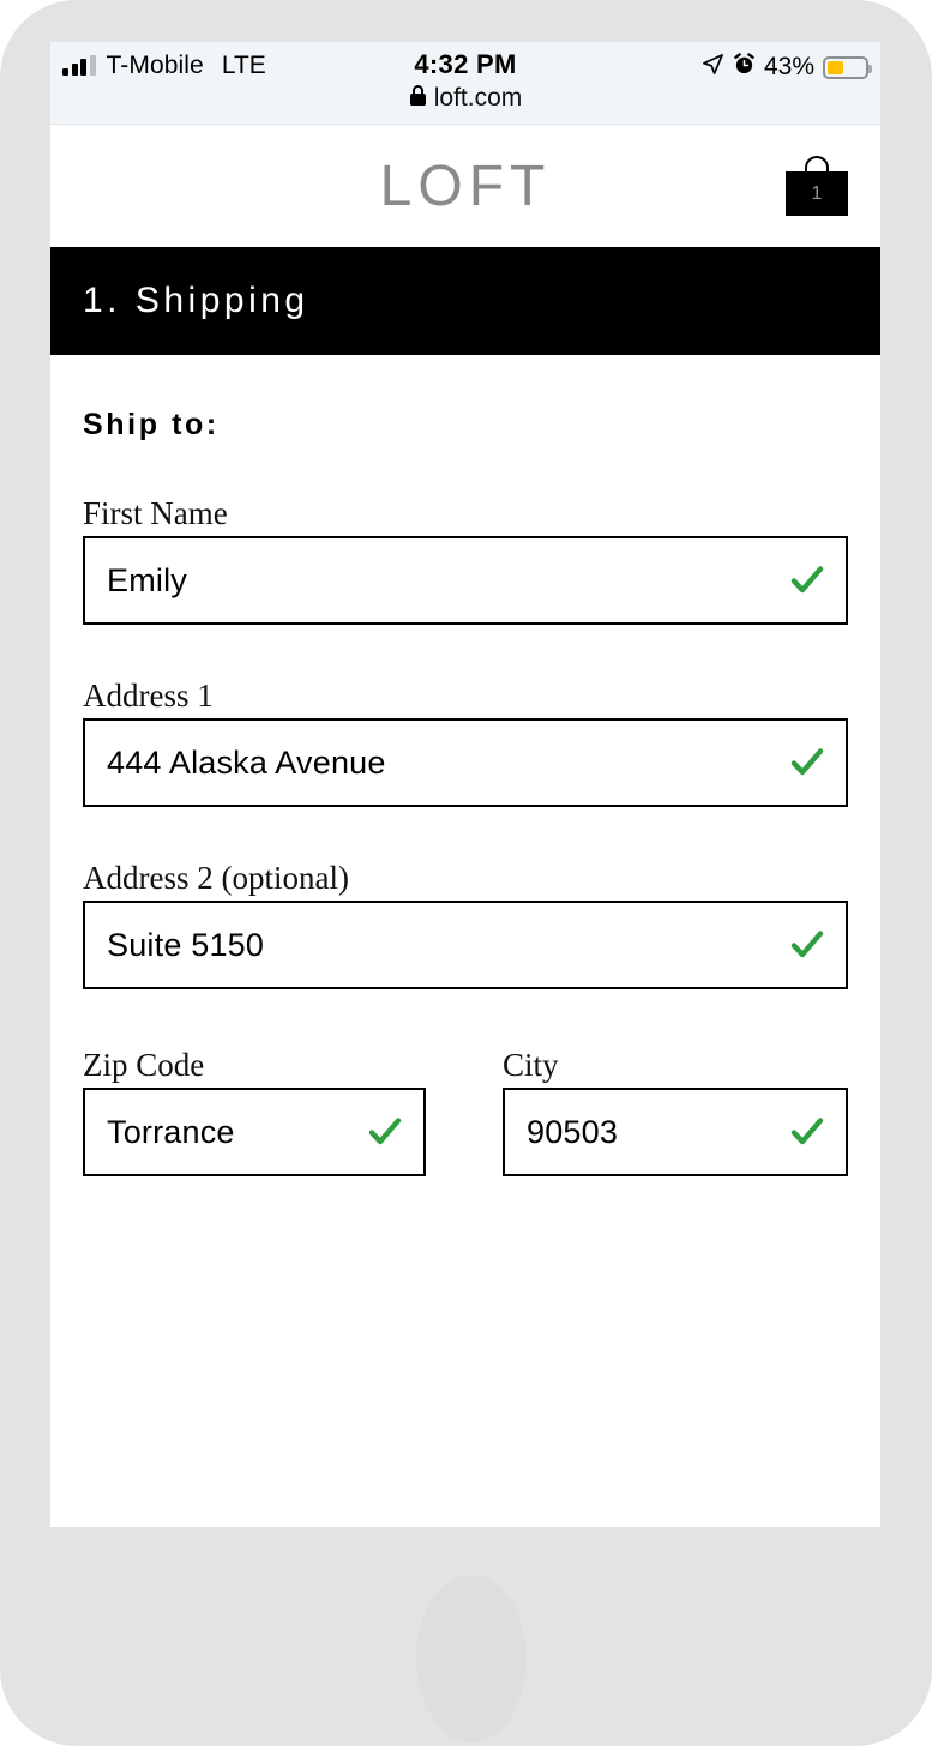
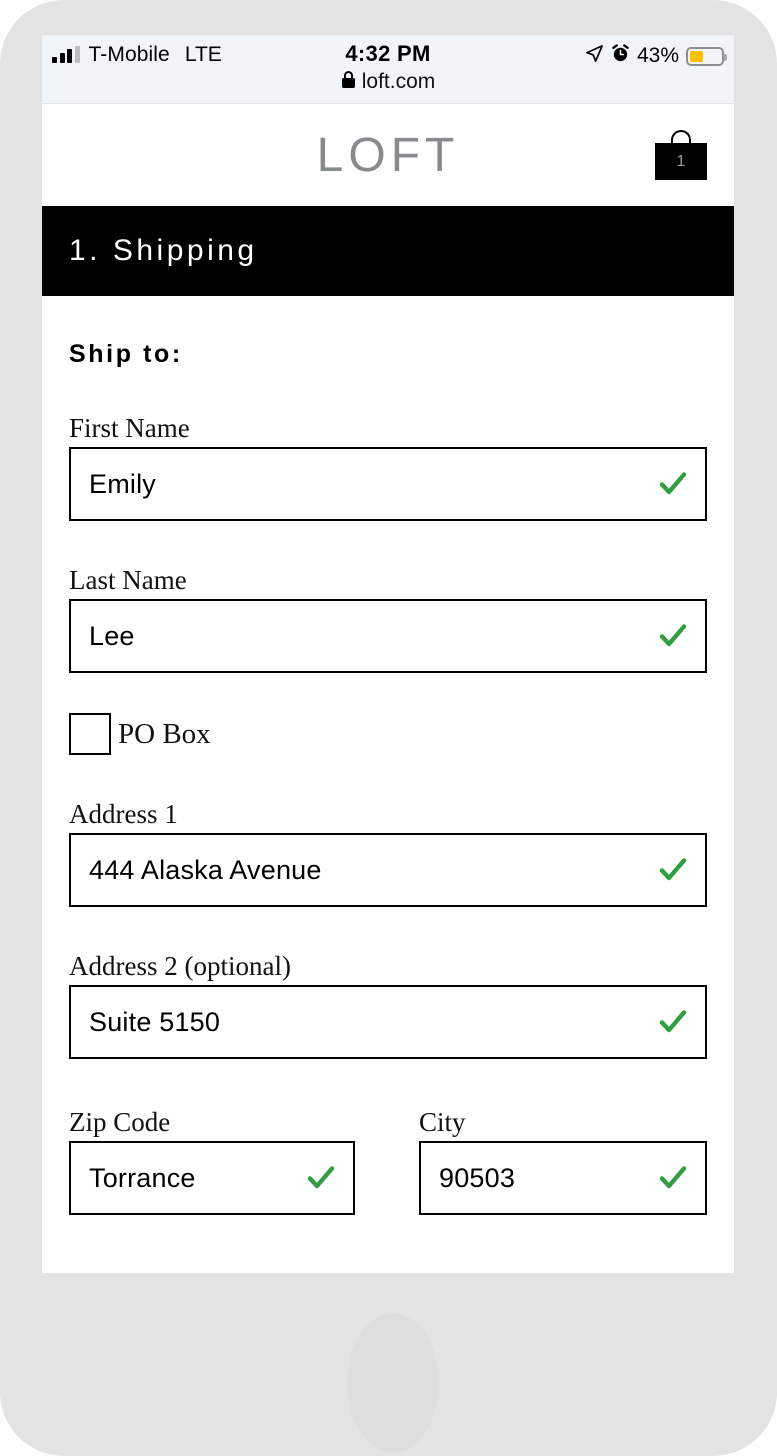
  T-Mobile
  LTE
  4:32 PM
  loft.com
  43%
  LOFT
  1
  1. Shipping
  Ship to:
  First Name
  Emily
+ Last Name
+ Lee
+ PO Box
  Address 1
  444 Alaska Avenue
  Address 2 (optional)
  Suite 5150
  Zip Code
  Torrance
  City
  90503
